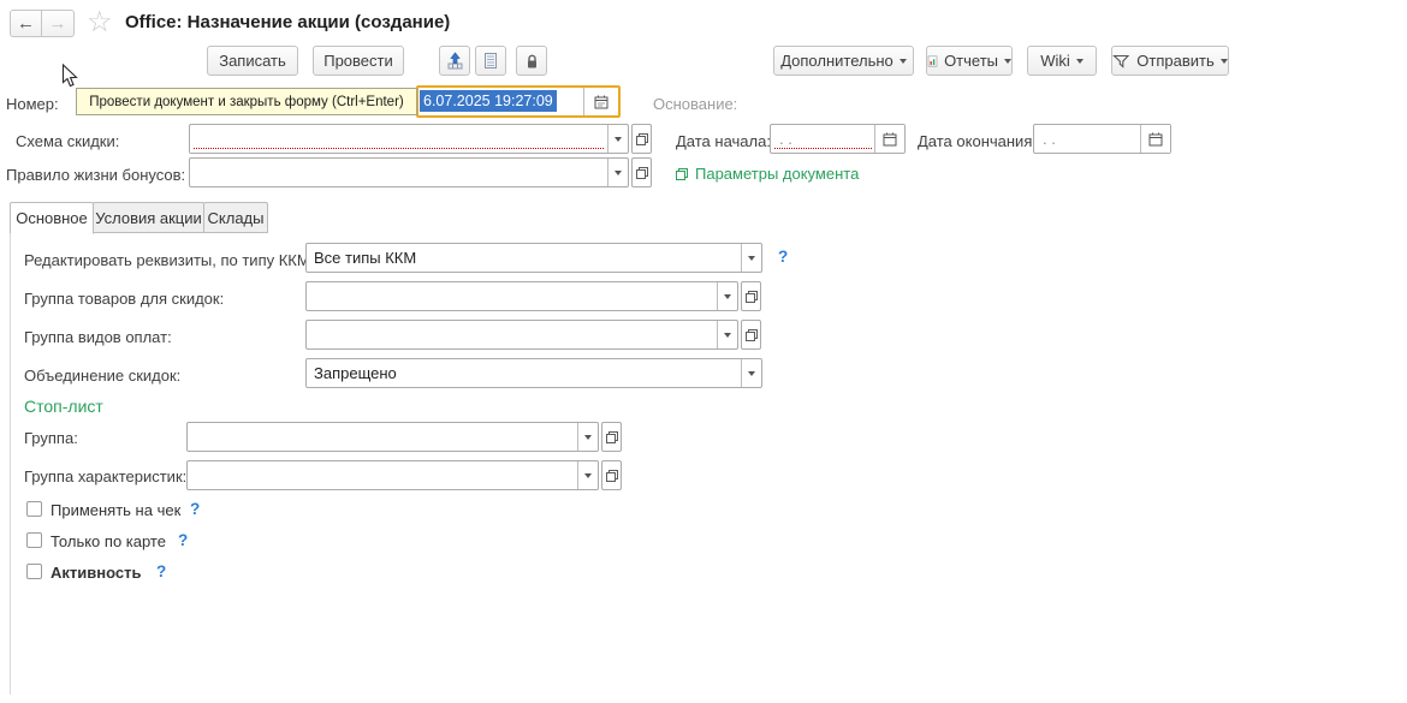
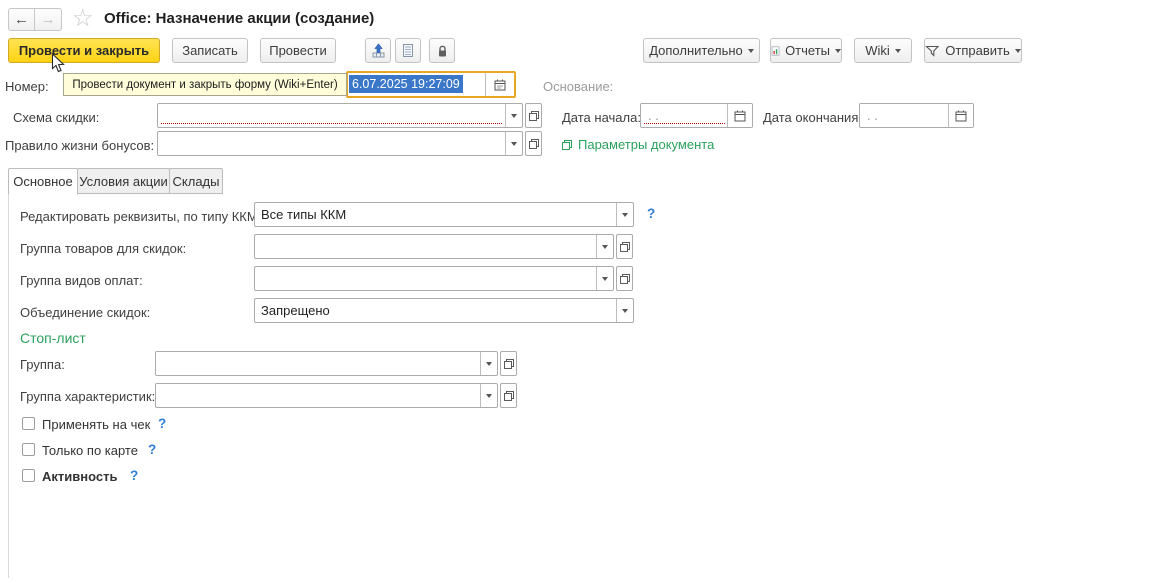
  ←
  →
  ☆
  Office: Назначение акции (создание)
+ Провести и закрыть
  Записать
  Провести
  Дополнительно
  Отчеты
  Wiki
  Отправить
  Номер:
- Провести документ и закрыть форму (Ctrl+Enter)
+ Провести документ и закрыть форму (Wiki+Enter)
  6.07.2025 19:27:09
  Основание:
  Схема скидки:
  Дата начала
  . .
  Дата окончания
  . .
  Правило жизни бонусов:
  Параметры документа
  Основное
  Условия акции
  Склады
  Редактировать реквизиты, по типу ККМ
  Все типы ККМ
  ?
  Группа товаров для скидок:
  Группа видов оплат:
  Объединение скидок:
  Запрещено
  Стоп-лист
  Группа:
  Группа характеристик:
  Применять на чек
  ?
  Только по карте
  ?
  Активность
  ?
